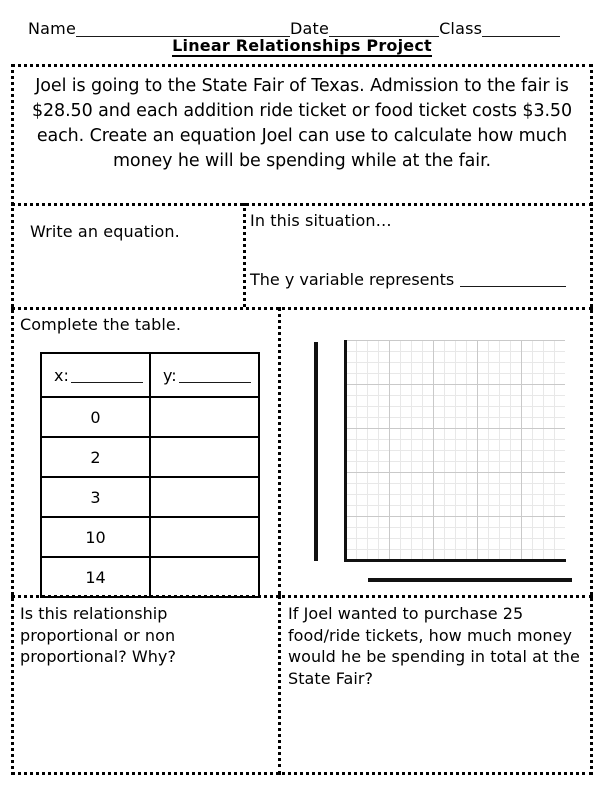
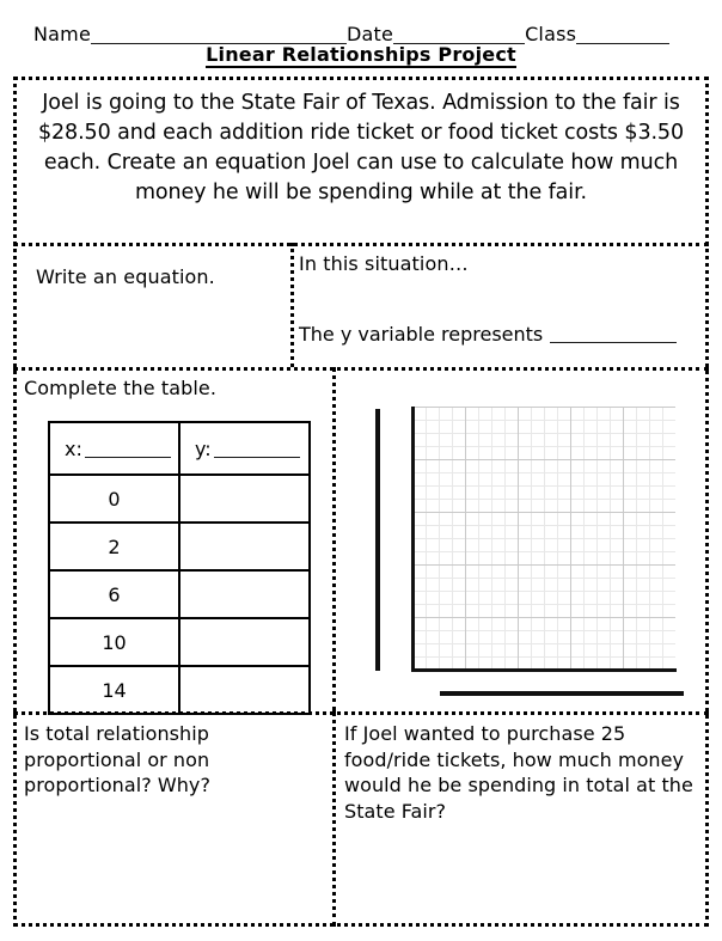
  Name
  Date
  Class
  Linear Relationships Project
  Joel is going to the State Fair of Texas. Admission to the fair is $28.50 and each addition ride ticket or food ticket costs $3.50 each. Create an equation Joel can use to calculate how much money he will be spending while at the fair.
  Write an equation.
  In this situation…
  The y variable represents
  Complete the table.
  x:	y:
  0
  2
- 3
+ 6
  10
  14
- Is this relationship proportional or non proportional? Why?
+ Is total relationship proportional or non proportional? Why?
  If Joel wanted to purchase 25 food/ride tickets, how much money would he be spending in total at the State Fair?
